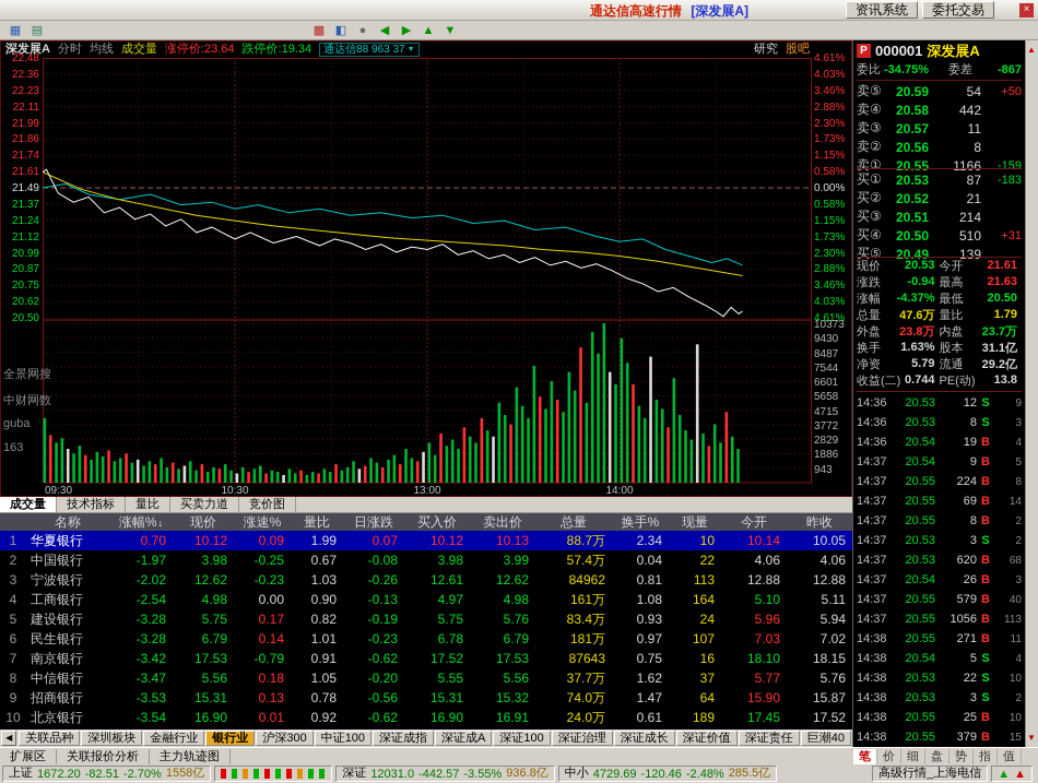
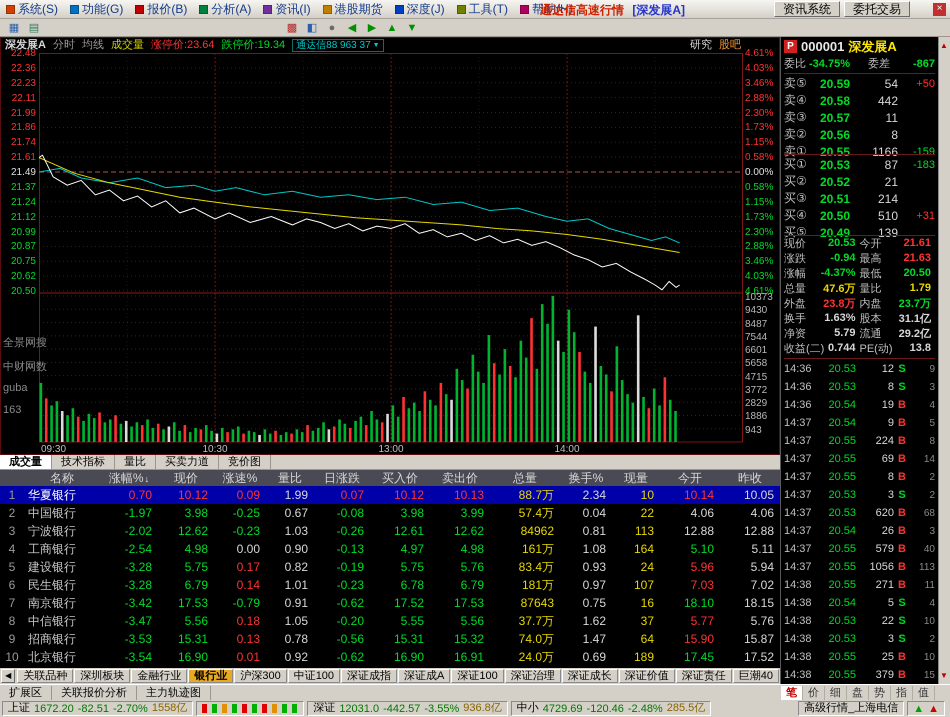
+ 系统(S)
+ 功能(G)
+ 报价(B)
+ 分析(A)
+ 资讯(I)
+ 港股期货
+ 深度(J)
+ 工具(T)
+ 帮助(H)
  通达信高速行情 [深发展A]
  资讯系统
  委托交易
  ×
  ▦
  ▤
  ▩
  ◧
  ●
  ◀
  ▶
  ▲
  ▼
  深发展A
  分时
  均线
  成交量
  涨停价:23.64
  跌停价:19.34
  通达信88 963 37
  研究
  股吧
  22.48
  22.36
  22.23
  22.11
  21.99
  21.86
  21.74
  21.61
  21.49
  21.37
  21.24
  21.12
  20.99
  20.87
  20.75
  20.62
  20.50
  4.61%
  4.03%
  3.46%
  2.88%
  2.30%
  1.73%
  1.15%
  0.58%
  0.00%
  0.58%
  1.15%
  1.73%
  2.30%
  2.88%
  3.46%
  4.03%
  4.61%
  10373
  9430
  8487
  7544
  6601
  5658
  4715
  3772
  2829
  1886
  943
  全景网搜
  中财网数
  guba
  163
  09:30
  10:30
  13:00
  14:00
  成交量
  技术指标
  量比
  买卖力道
  竞价图
  名称
  涨幅%↓
  现价
  涨速%
  量比
  日涨跌
  买入价
  卖出价
  总量
  换手%
  现量
  今开
  昨收
  1
  华夏银行
  0.70
  10.12
  0.09
  1.99
  0.07
  10.12
  10.13
  88.7万
  2.34
  10
  10.14
  10.05
  2
  中国银行
  -1.97
  3.98
  -0.25
  0.67
  -0.08
  3.98
  3.99
  57.4万
  0.04
  22
  4.06
  4.06
  3
  宁波银行
  -2.02
  12.62
  -0.23
  1.03
  -0.26
  12.61
  12.62
  84962
  0.81
  113
  12.88
  12.88
  4
  工商银行
  -2.54
  4.98
  0.00
  0.90
  -0.13
  4.97
  4.98
  161万
  1.08
  164
  5.10
  5.11
  5
  建设银行
  -3.28
  5.75
  0.17
  0.82
  -0.19
  5.75
  5.76
  83.4万
  0.93
  24
  5.96
  5.94
  6
  民生银行
  -3.28
  6.79
  0.14
  1.01
  -0.23
  6.78
  6.79
  181万
  0.97
  107
  7.03
  7.02
  7
  南京银行
  -3.42
  17.53
  -0.79
  0.91
  -0.62
  17.52
  17.53
  87643
  0.75
  16
  18.10
  18.15
  8
  中信银行
  -3.47
  5.56
  0.18
  1.05
  -0.20
  5.55
  5.56
  37.7万
  1.62
  37
  5.77
  5.76
  9
  招商银行
  -3.53
  15.31
  0.13
  0.78
  -0.56
  15.31
  15.32
  74.0万
  1.47
  64
  15.90
  15.87
  10
  北京银行
  -3.54
  16.90
  0.01
  0.92
  -0.62
  16.90
  16.91
  24.0万
- 0.61
+ 0.69
  189
  17.45
  17.52
  ◀
  关联品种
  深圳板块
  金融行业
  银行业
  沪深300
  中证100
  深证成指
  深证成A
  深证100
  深证治理
  深证成长
  深证价值
  深证责任
  巨潮40
  扩展区
  关联报价分析
  主力轨迹图
  笔
  价
  细
  盘
  势
  指
  值
  上证
  1672.20
  -82.51
  -2.70%
  1558亿
  深证
  12031.0
  -442.57
  -3.55%
  936.8亿
  中小
  4729.69
  -120.46
  -2.48%
  285.5亿
  高级行情_上海电信
  ▲
  ▲
  P
  000001
  深发展A
  委比
  -34.75%
  委差
  -867
  卖⑤
  20.59
  54
  +50
  卖④
  20.58
  442
  卖③
  20.57
  11
  卖②
  20.56
  8
  卖①
  20.55
  1166
  -159
  买①
  20.53
  87
  -183
  买②
  20.52
  21
  买③
  20.51
  214
  买④
  20.50
  510
  +31
  买⑤
  20.49
  139
  现价
  20.53
  今开
  21.61
  涨跌
  -0.94
  最高
  21.63
  涨幅
  -4.37%
  最低
  20.50
  总量
  47.6万
  量比
  1.79
  外盘
  23.8万
  内盘
  23.7万
  换手
  1.63%
  股本
  31.1亿
  净资
  5.79
  流通
  29.2亿
  收益(二)
  0.744
  PE(动)
  13.8
  14:36
  20.53
  12
  S
  9
  14:36
  20.53
  8
  S
  3
  14:36
  20.54
  19
  B
  4
  14:37
  20.54
  9
  B
  5
  14:37
  20.55
  224
  B
  8
  14:37
  20.55
  69
  B
  14
  14:37
  20.55
  8
  B
  2
  14:37
  20.53
  3
  S
  2
  14:37
  20.53
  620
  B
  68
  14:37
  20.54
  26
  B
  3
  14:37
  20.55
  579
  B
  40
  14:37
  20.55
  1056
  B
  113
  14:38
  20.55
  271
  B
  11
  14:38
  20.54
  5
  S
  4
  14:38
  20.53
  22
  S
  10
  14:38
  20.53
  3
  S
  2
  14:38
  20.55
  25
  B
  10
  14:38
  20.55
  379
  B
  15
  ▲
  ▼
